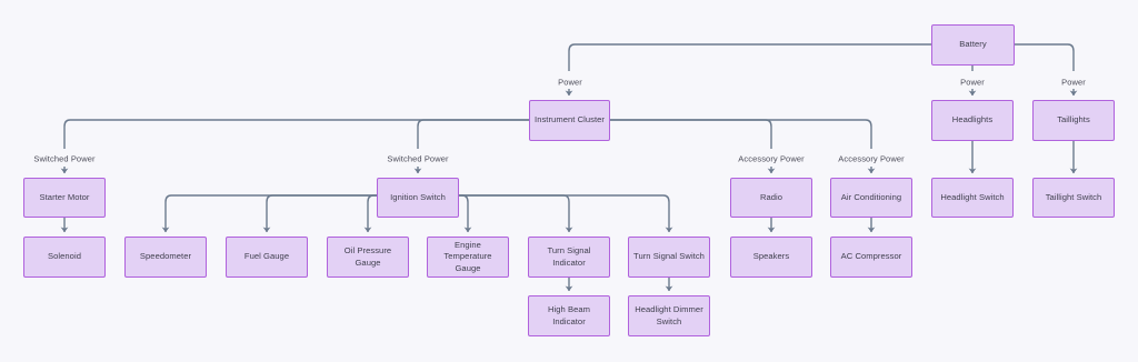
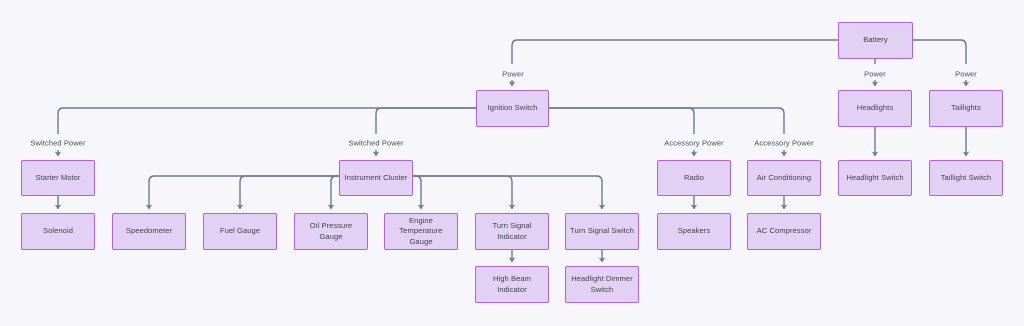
  Power
  Power
  Power
  Switched Power
  Switched Power
  Accessory Power
  Accessory Power
  Battery
- Instrument Cluster
+ Ignition Switch
  Headlights
  Taillights
  Starter Motor
- Ignition Switch
+ Instrument Cluster
  Radio
  Air Conditioning
  Headlight Switch
  Taillight Switch
  Solenoid
  Speedometer
  Fuel Gauge
  Oil Pressure Gauge
  Engine Temperature Gauge
  Turn Signal Indicator
  Turn Signal Switch
  Speakers
  AC Compressor
  High Beam Indicator
  Headlight Dimmer Switch
